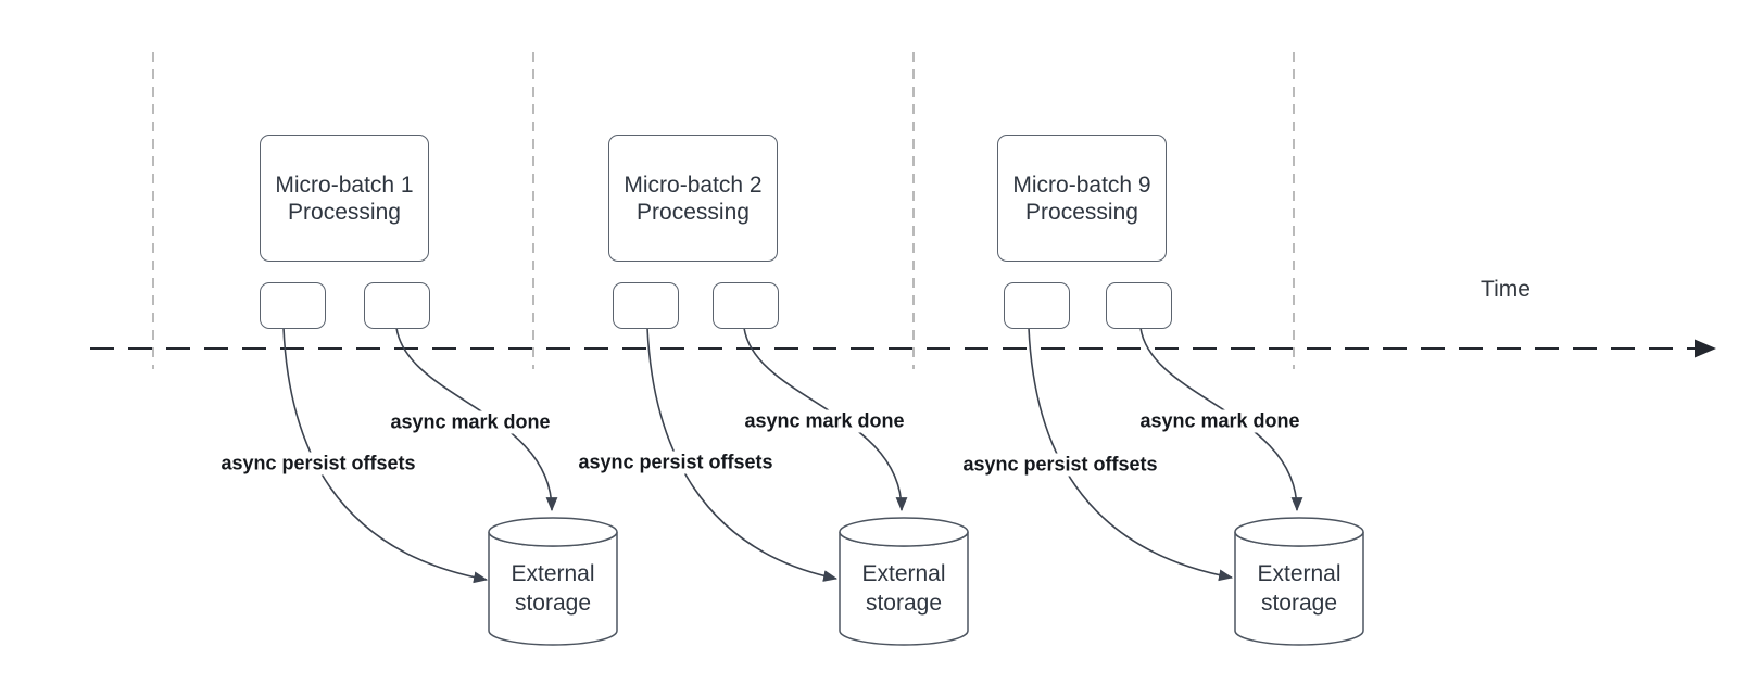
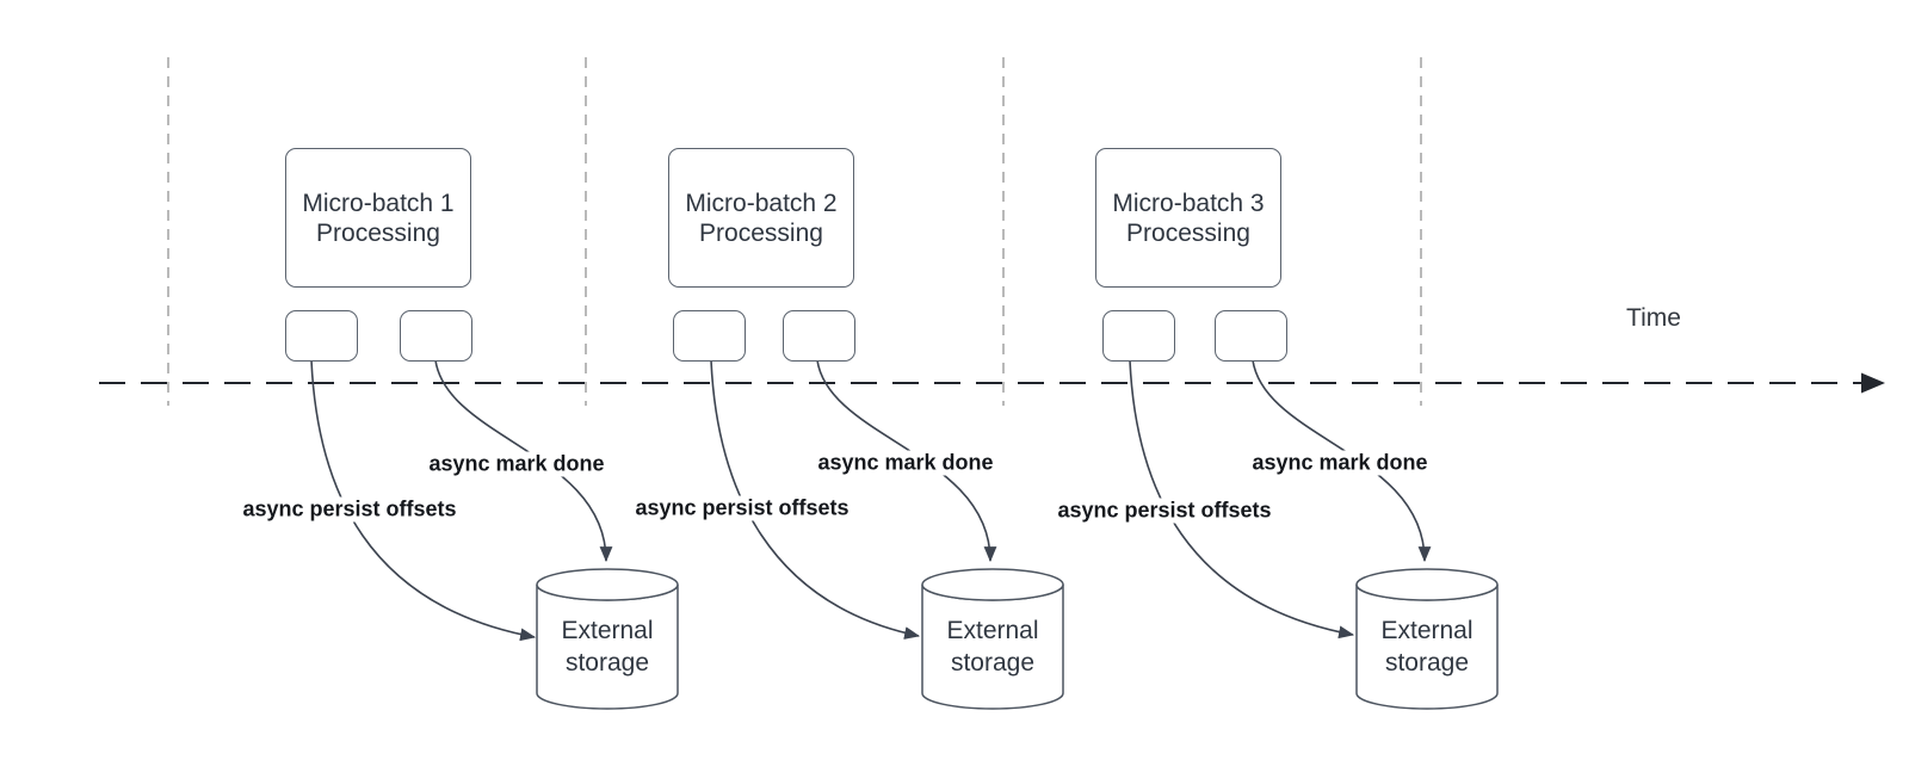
  Micro-batch 1
  Processing
  Micro-batch 2
  Processing
- Micro-batch 9
+ Micro-batch 3
  Processing
  async persist offsets
  async mark done
  async persist offsets
  async mark done
  async persist offsets
  async mark done
  External
  storage
  External
  storage
  External
  storage
  Time
